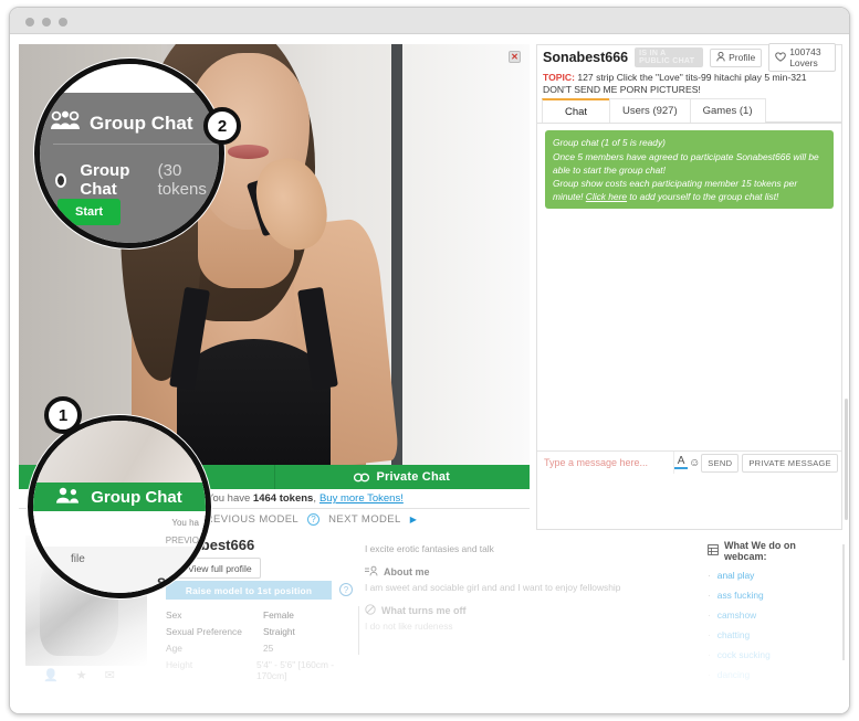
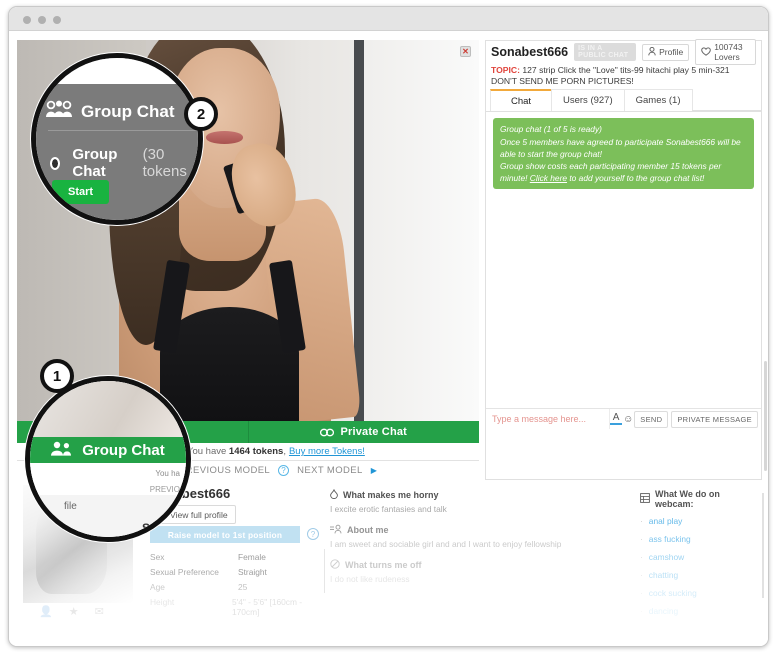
  ✕
  Private Chat
  ou have
  1464 tokens
  ,
  Buy more Tokens!
  EVIOUS MODEL
  ?
  NEXT MODEL
  ▶
  Sonabest666
  Profile
  100743 Lovers
  TOPIC: 127 strip Click the "Love" tits-99 hitachi play 5 min-321 DON'T SEND ME PORN PICTURES!
  Chat
  Users (927)
  Games (1)
  Group chat (1 of 5 is ready)
  Once 5 members have agreed to participate Sonabest666 will be able to start the group chat!
  Group show costs each participating member 15 tokens per minute! Click here to add yourself to the group chat list!
  Type a message here...
  A
  ☺
  SEND
  PRIVATE MESSAGE
  👤
  full profile
  e model to 1st position
  ?
  Sex
  Female
  Sexual Preference
  Straight
  Age
  25
  5'4" - 5'6" [160cm - 170cm]
+ What makes me horny
  I excite erotic fantasies and talk
  About me
  I am sweet and sociable girl and and I want to enjoy fellowship
  What turns me off
  What We do on webcam:
  anal play
  ass fucking
  camshow
  chatting
  cock sucking
  Group Chat
  Group Chat
  (30 tokens /
  Start
  2
  Group Chat
  You ha
  PREVIO
  file
  1
